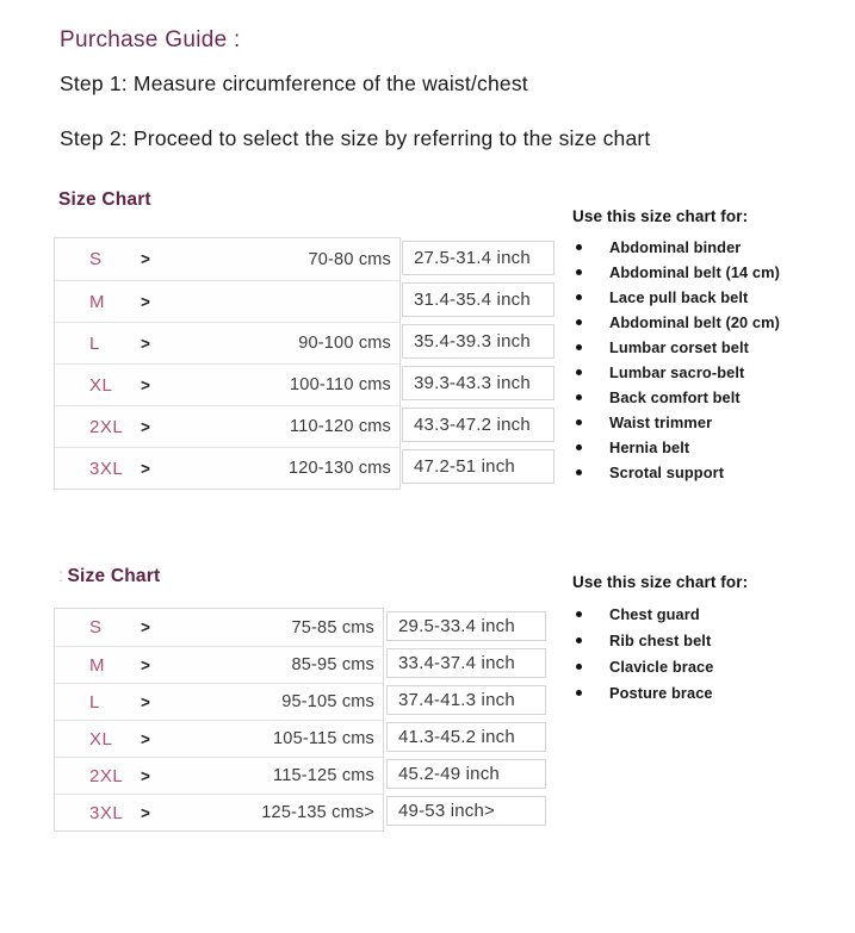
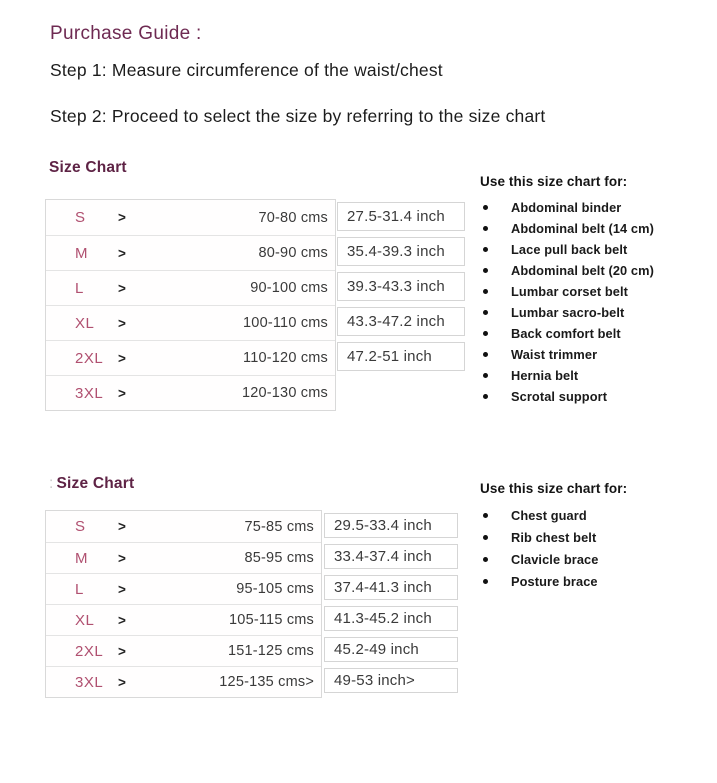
  Purchase Guide :
  Step 1: Measure circumference of the waist/chest
  Step 2: Proceed to select the size by referring to the size chart
  Size Chart
  S
  >
  70-80 cms
  M
  >
+ 80-90 cms
  L
  >
  90-100 cms
  XL
  >
  100-110 cms
  2XL
  >
  110-120 cms
  3XL
  >
  120-130 cms
  27.5-31.4 inch
- 31.4-35.4 inch
  35.4-39.3 inch
  39.3-43.3 inch
  43.3-47.2 inch
  47.2-51 inch
  Use this size chart for:
  Abdominal binder
  Abdominal belt (14 cm)
  Lace pull back belt
  Abdominal belt (20 cm)
  Lumbar corset belt
  Lumbar sacro-belt
  Back comfort belt
  Waist trimmer
  Hernia belt
  Scrotal support
  Size Chart
  S
  >
  75-85 cms
  M
  >
  85-95 cms
  L
  >
  95-105 cms
  XL
  >
  105-115 cms
  2XL
  >
- 115-125 cms
+ 151-125 cms
  3XL
  >
  125-135 cms>
  29.5-33.4 inch
  33.4-37.4 inch
  37.4-41.3 inch
  41.3-45.2 inch
  45.2-49 inch
  49-53 inch>
  Use this size chart for:
  Chest guard
  Rib chest belt
  Clavicle brace
  Posture brace
